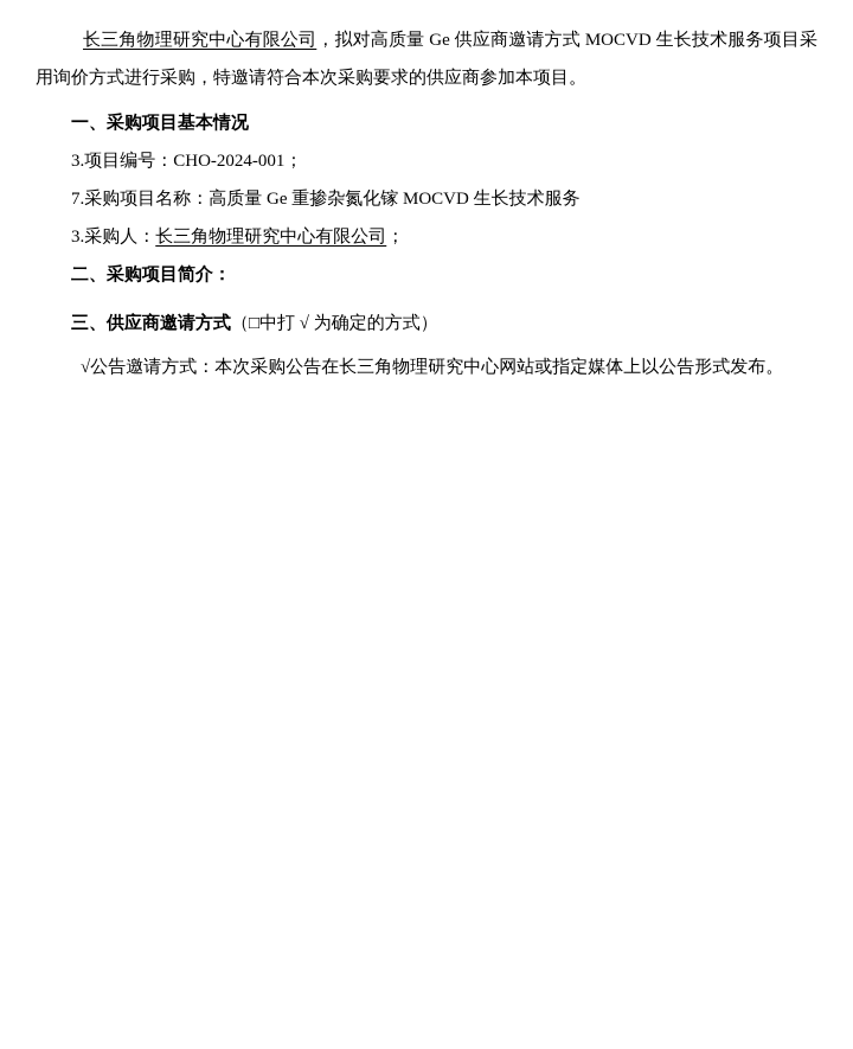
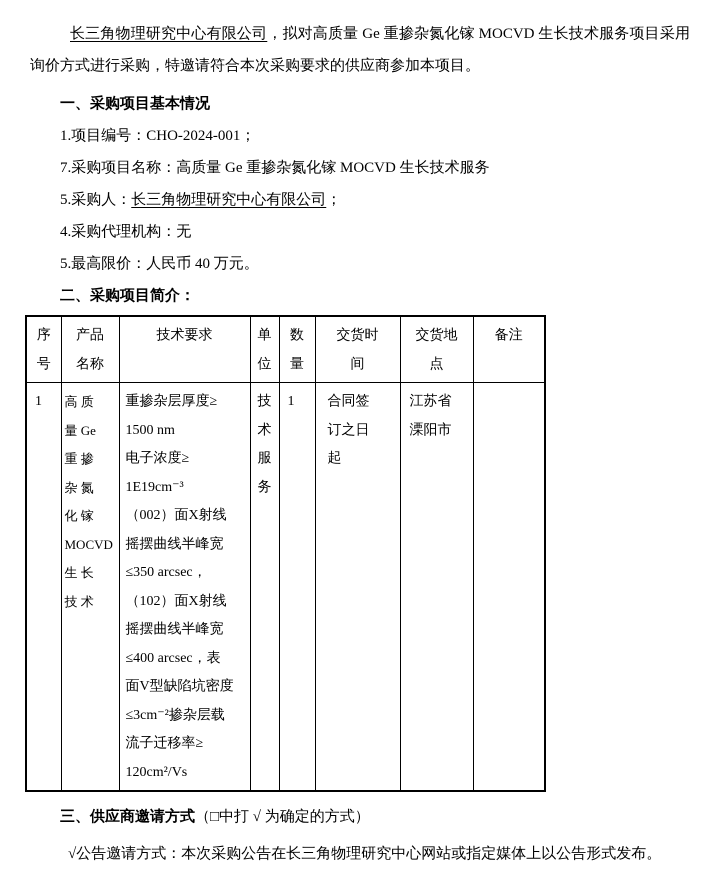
- 长三角物理研究中心有限公司，拟对高质量 Ge 供应商邀请方式 MOCVD 生长技术服务项目采用询价方式进行采购，特邀请符合本次采购要求的供应商参加本项目。
+ 长三角物理研究中心有限公司，拟对高质量 Ge 重掺杂氮化镓 MOCVD 生长技术服务项目采用询价方式进行采购，特邀请符合本次采购要求的供应商参加本项目。
  一、采购项目基本情况
- 3.项目编号：CHO-2024-001；
+ 1.项目编号：CHO-2024-001；
  7.采购项目名称：高质量 Ge 重掺杂氮化镓 MOCVD 生长技术服务
- 3.采购人：长三角物理研究中心有限公司；
+ 5.采购人：长三角物理研究中心有限公司；
+ 4.采购代理机构：无
+ 5.最高限价：人民币 40 万元。
  二、采购项目简介：
+ 序 号	产品 名称	技术要求	单 位	数 量	交货时 间	交货地 点	备注
+ 1	高 质 量 Ge 重 掺 杂 氮 化 镓 MOCVD 生 长 技 术	重掺杂层厚度≥ 1500 nm 电子浓度≥ 1E19cm⁻³ （002）面X射线 摇摆曲线半峰宽 ≤350 arcsec， （102）面X射线 摇摆曲线半峰宽 ≤400 arcsec，表 面V型缺陷坑密度 ≤3cm⁻²掺杂层载 流子迁移率≥ 120cm²/Vs	技 术 服 务	1	合同签 订之日 起	江苏省 溧阳市
  三、供应商邀请方式（□中打 √ 为确定的方式）
  √公告邀请方式：本次采购公告在长三角物理研究中心网站或指定媒体上以公告形式发布。
